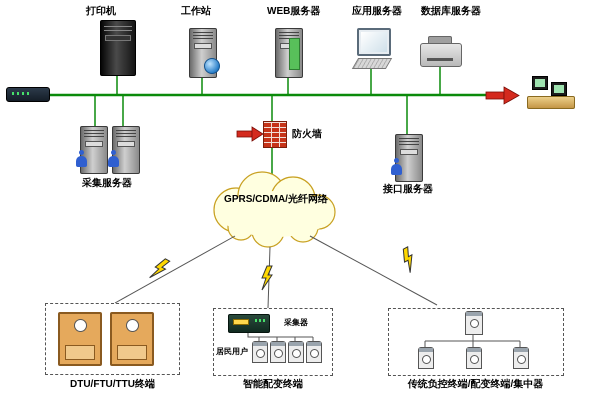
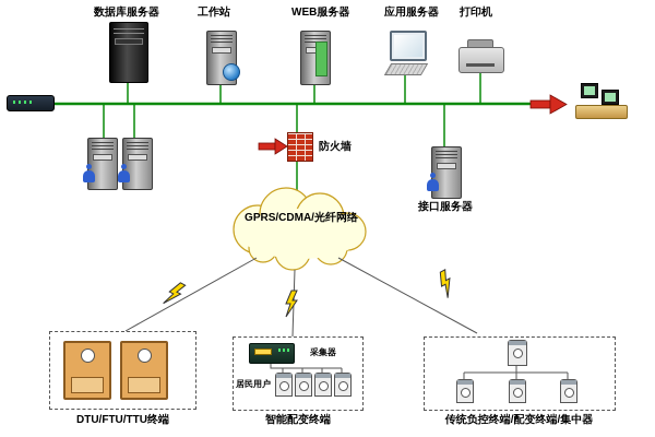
- 打印机
+ 数据库服务器
  工作站
  WEB服务器
  应用服务器
- 数据库服务器
+ 打印机
- 采集服务器
  防火墙
  接口服务器
  GPRS/CDMA/光纤网络
  DTU/FTU/TTU终端
  采集器
  居民用户
  智能配变终端
  传统负控终端/配变终端/集中器
